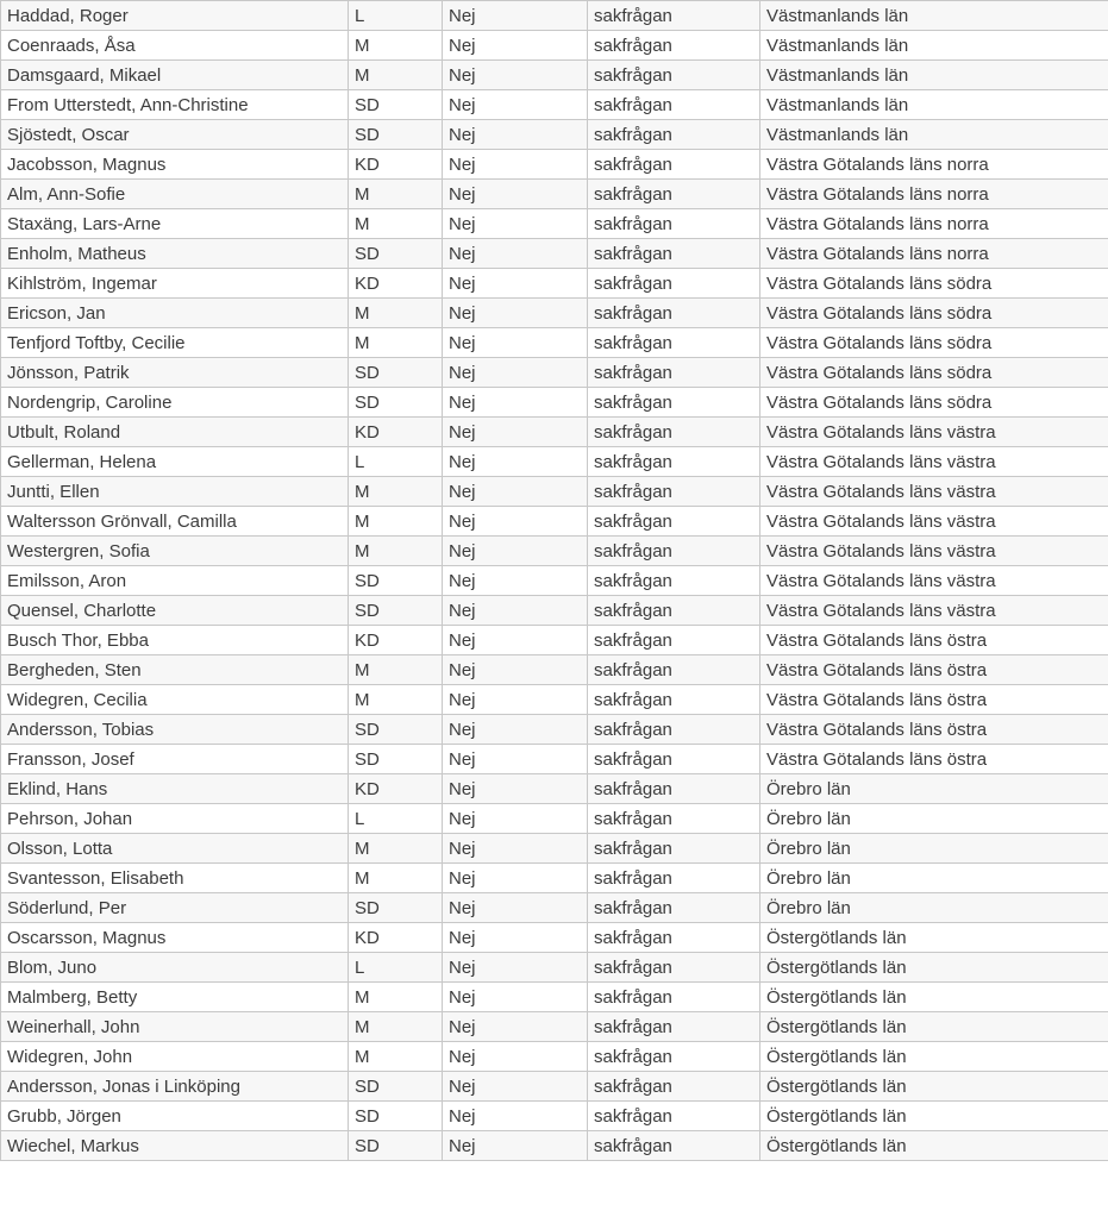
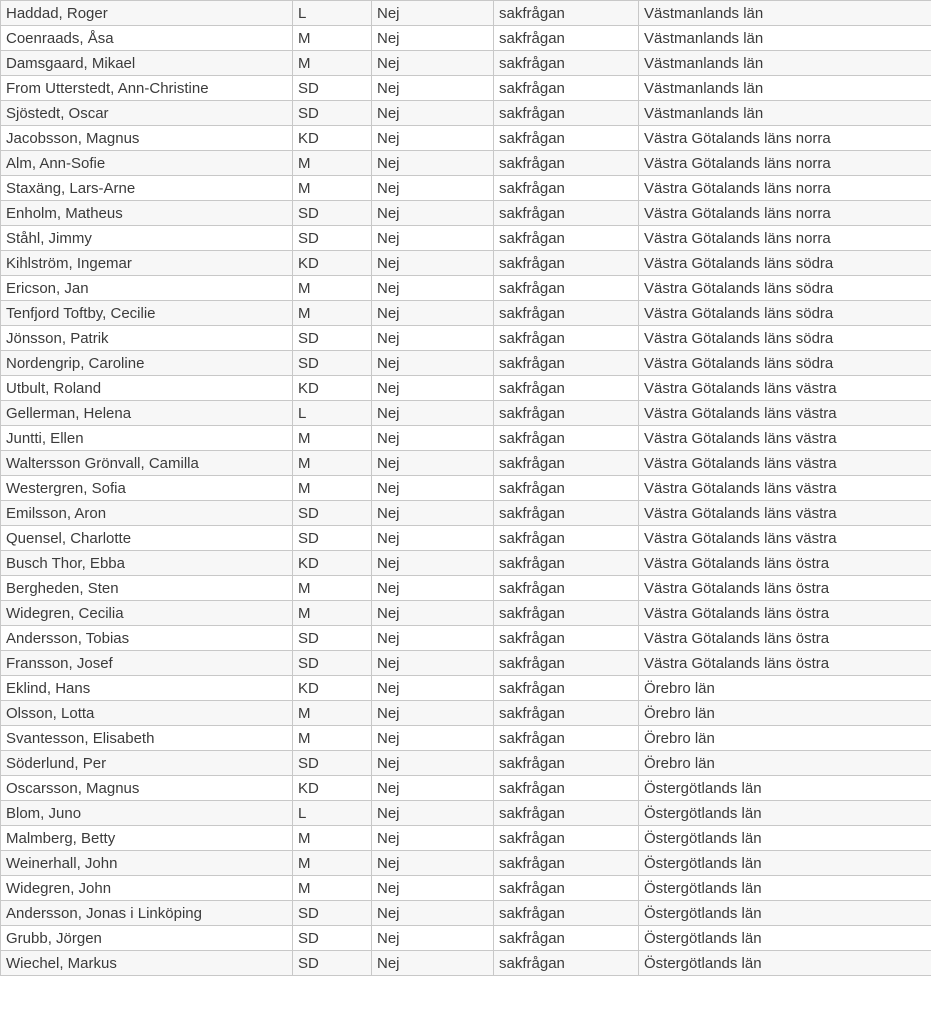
  Haddad, Roger	L	Nej	sakfrågan	Västmanlands län
  Coenraads, Åsa	M	Nej	sakfrågan	Västmanlands län
  Damsgaard, Mikael	M	Nej	sakfrågan	Västmanlands län
  From Utterstedt, Ann-Christine	SD	Nej	sakfrågan	Västmanlands län
  Sjöstedt, Oscar	SD	Nej	sakfrågan	Västmanlands län
  Jacobsson, Magnus	KD	Nej	sakfrågan	Västra Götalands läns norra
  Alm, Ann-Sofie	M	Nej	sakfrågan	Västra Götalands läns norra
  Staxäng, Lars-Arne	M	Nej	sakfrågan	Västra Götalands läns norra
  Enholm, Matheus	SD	Nej	sakfrågan	Västra Götalands läns norra
+ Ståhl, Jimmy	SD	Nej	sakfrågan	Västra Götalands läns norra
  Kihlström, Ingemar	KD	Nej	sakfrågan	Västra Götalands läns södra
  Ericson, Jan	M	Nej	sakfrågan	Västra Götalands läns södra
  Tenfjord Toftby, Cecilie	M	Nej	sakfrågan	Västra Götalands läns södra
  Jönsson, Patrik	SD	Nej	sakfrågan	Västra Götalands läns södra
  Nordengrip, Caroline	SD	Nej	sakfrågan	Västra Götalands läns södra
  Utbult, Roland	KD	Nej	sakfrågan	Västra Götalands läns västra
  Gellerman, Helena	L	Nej	sakfrågan	Västra Götalands läns västra
  Juntti, Ellen	M	Nej	sakfrågan	Västra Götalands läns västra
  Waltersson Grönvall, Camilla	M	Nej	sakfrågan	Västra Götalands läns västra
  Westergren, Sofia	M	Nej	sakfrågan	Västra Götalands läns västra
  Emilsson, Aron	SD	Nej	sakfrågan	Västra Götalands läns västra
  Quensel, Charlotte	SD	Nej	sakfrågan	Västra Götalands läns västra
  Busch Thor, Ebba	KD	Nej	sakfrågan	Västra Götalands läns östra
  Bergheden, Sten	M	Nej	sakfrågan	Västra Götalands läns östra
  Widegren, Cecilia	M	Nej	sakfrågan	Västra Götalands läns östra
  Andersson, Tobias	SD	Nej	sakfrågan	Västra Götalands läns östra
  Fransson, Josef	SD	Nej	sakfrågan	Västra Götalands läns östra
  Eklind, Hans	KD	Nej	sakfrågan	Örebro län
- Pehrson, Johan	L	Nej	sakfrågan	Örebro län
  Olsson, Lotta	M	Nej	sakfrågan	Örebro län
  Svantesson, Elisabeth	M	Nej	sakfrågan	Örebro län
  Söderlund, Per	SD	Nej	sakfrågan	Örebro län
  Oscarsson, Magnus	KD	Nej	sakfrågan	Östergötlands län
  Blom, Juno	L	Nej	sakfrågan	Östergötlands län
  Malmberg, Betty	M	Nej	sakfrågan	Östergötlands län
  Weinerhall, John	M	Nej	sakfrågan	Östergötlands län
  Widegren, John	M	Nej	sakfrågan	Östergötlands län
  Andersson, Jonas i Linköping	SD	Nej	sakfrågan	Östergötlands län
  Grubb, Jörgen	SD	Nej	sakfrågan	Östergötlands län
  Wiechel, Markus	SD	Nej	sakfrågan	Östergötlands län
